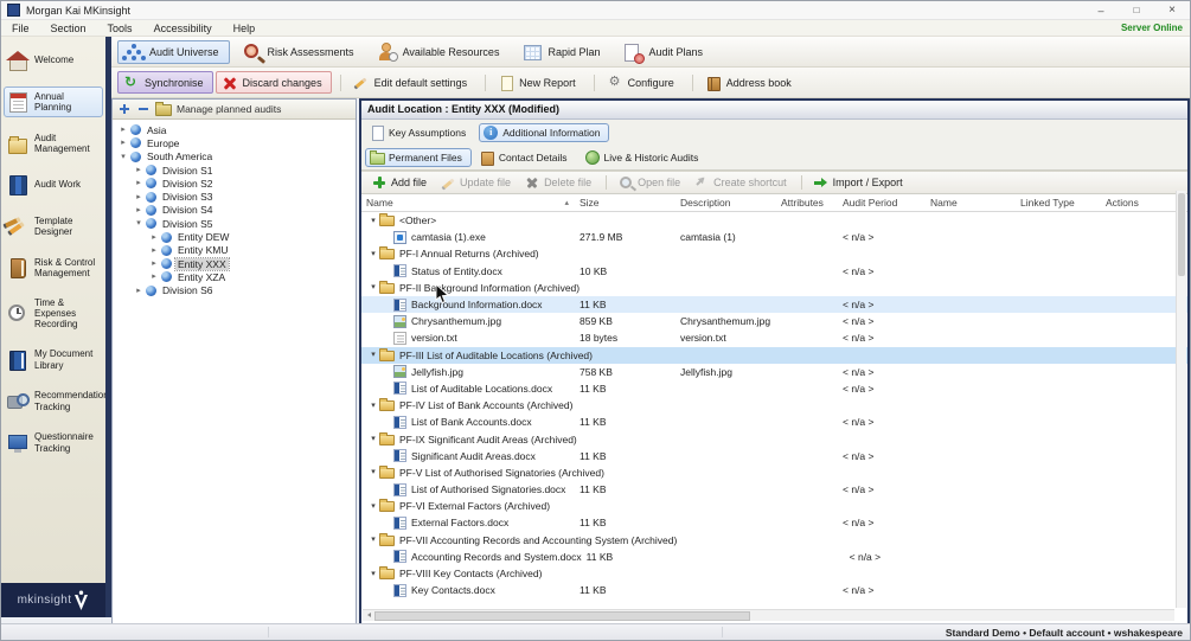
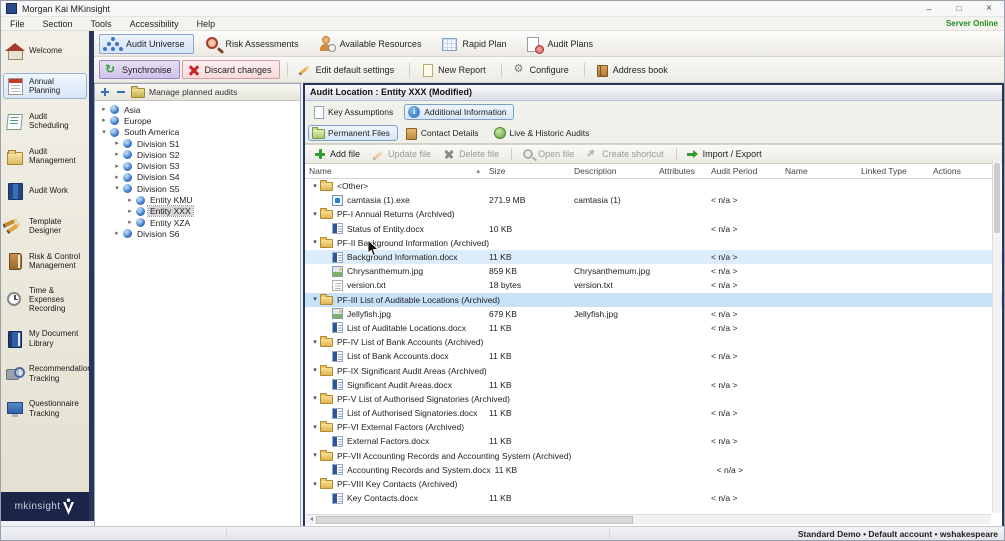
  Morgan Kai MKinsight
  File
  Section
  Tools
  Accessibility
  Help
  Server Online
  Welcome
  Annual Planning
+ Audit Scheduling
  Audit Management
  Audit Work
  Template Designer
  Risk & Control Management
  Time & Expenses Recording
  My Document Library
  Recommendatio Tracking
  Questionnaire Tracking
  mkinsight
  Audit Universe
  Risk Assessments
  Available Resources
  Rapid Plan
  Audit Plans
  Synchronise
  Discard changes
  Edit default settings
  New Report
  Configure
  Address book
  Manage planned audits
  Asia
  Europe
  South America
  Division S1
  Division S2
  Division S3
  Division S4
  Division S5
- Entity DEW
  Entity KMU
  Entity XXX
  Entity XZA
  Division S6
  Audit Location : Entity XXX (Modified)
  Key Assumptions
  Additional Information
  Permanent Files
  Contact Details
  Live & Historic Audits
  Add file
  Update file
  Delete file
  Open file
  Create shortcut
  Import / Export
  Name
  Size
  Description
  Attributes
  Audit Period
  Name
  Linked Type
  Actions
  <Other>
  camtasia (1).exe
  271.9 MB
  camtasia (1)
  < n/a >
  PF-I Annual Returns (Archived)
  Status of Entity.docx
  10 KB
  < n/a >
  PF-II Bakground Information (Archived)
  Background Information.docx
  11 KB
  < n/a >
  Chrysanthemum.jpg
  859 KB
  Chrysanthemum.jpg
  < n/a >
  version.txt
  18 bytes
  version.txt
  < n/a >
  PF-III List of Auditable Locations (Archived)
  Jellyfish.jpg
- 758 KB
+ 679 KB
  Jellyfish.jpg
  < n/a >
  List of Auditable Locations.docx
  11 KB
  < n/a >
  PF-IV List of Bank Accounts (Archived)
  List of Bank Accounts.docx
  11 KB
  < n/a >
  PF-IX Significant Audit Areas (Archived)
  Significant Audit Areas.docx
  11 KB
  < n/a >
  PF-V List of Authorised Signatories (Archived)
  List of Authorised Signatories.docx
  11 KB
  < n/a >
  PF-VI External Factors (Archived)
  External Factors.docx
  11 KB
  < n/a >
  PF-VII Accounting Records and Accounting System (Archived)
  Accounting Records and System.docx
  11 KB
  < n/a >
  PF-VIII Key Contacts (Archived)
  Key Contacts.docx
  11 KB
  < n/a >
  Standard Demo • Default account • wshakespeare
